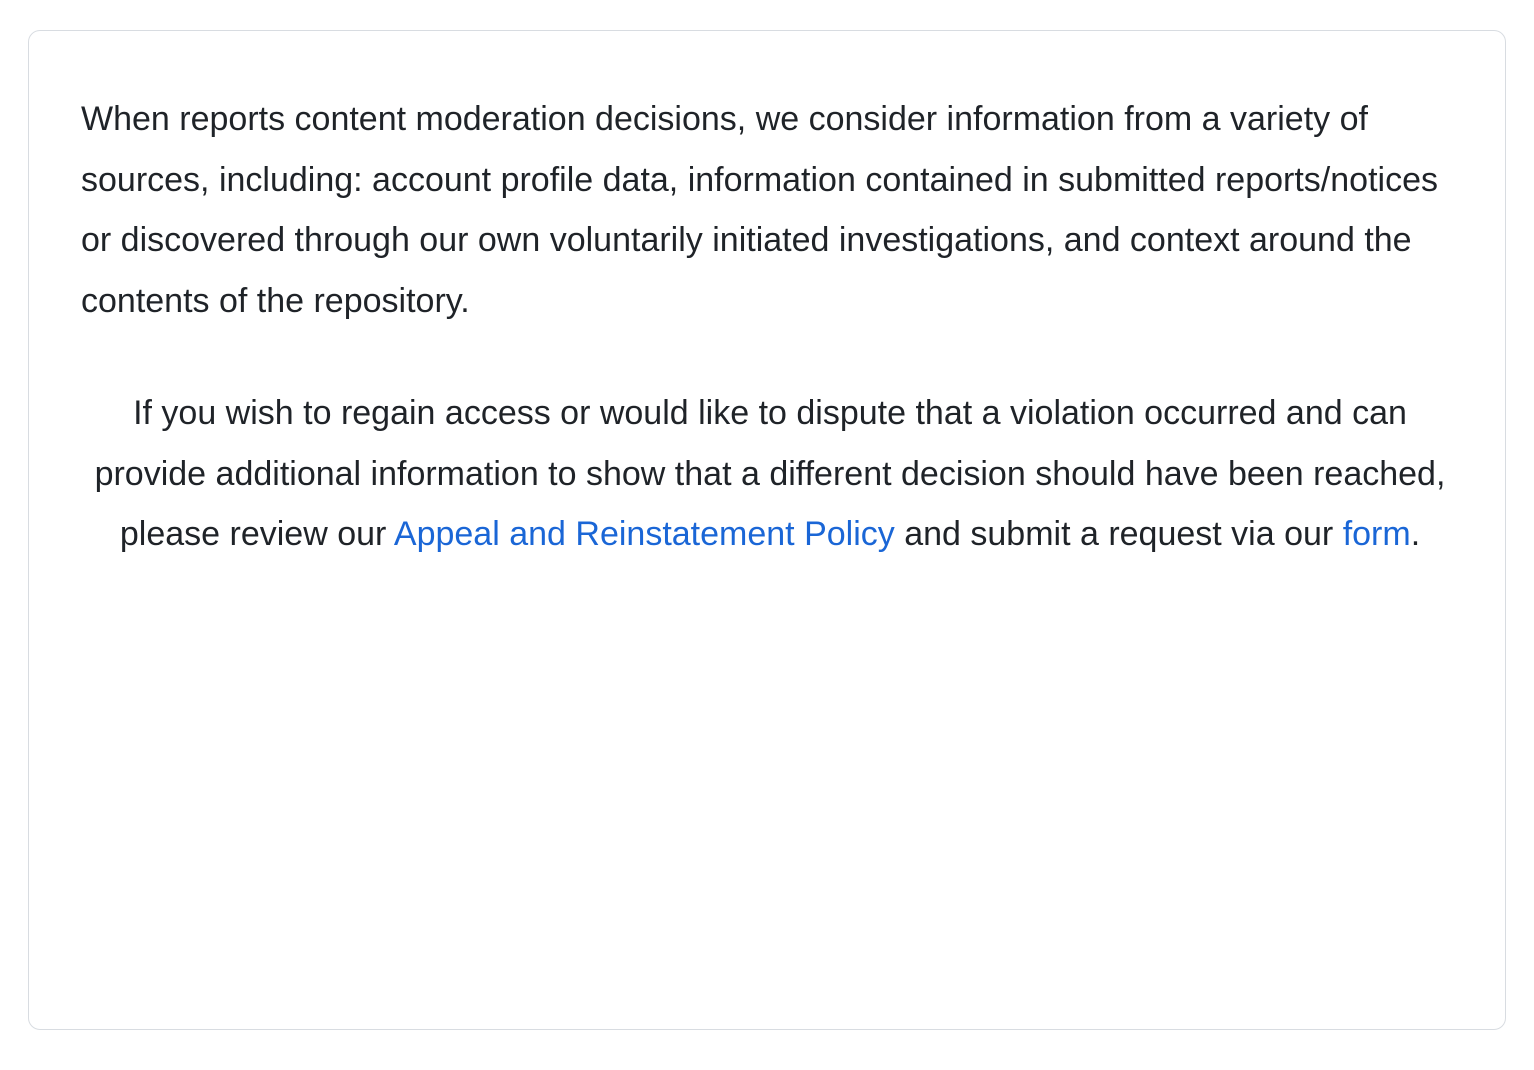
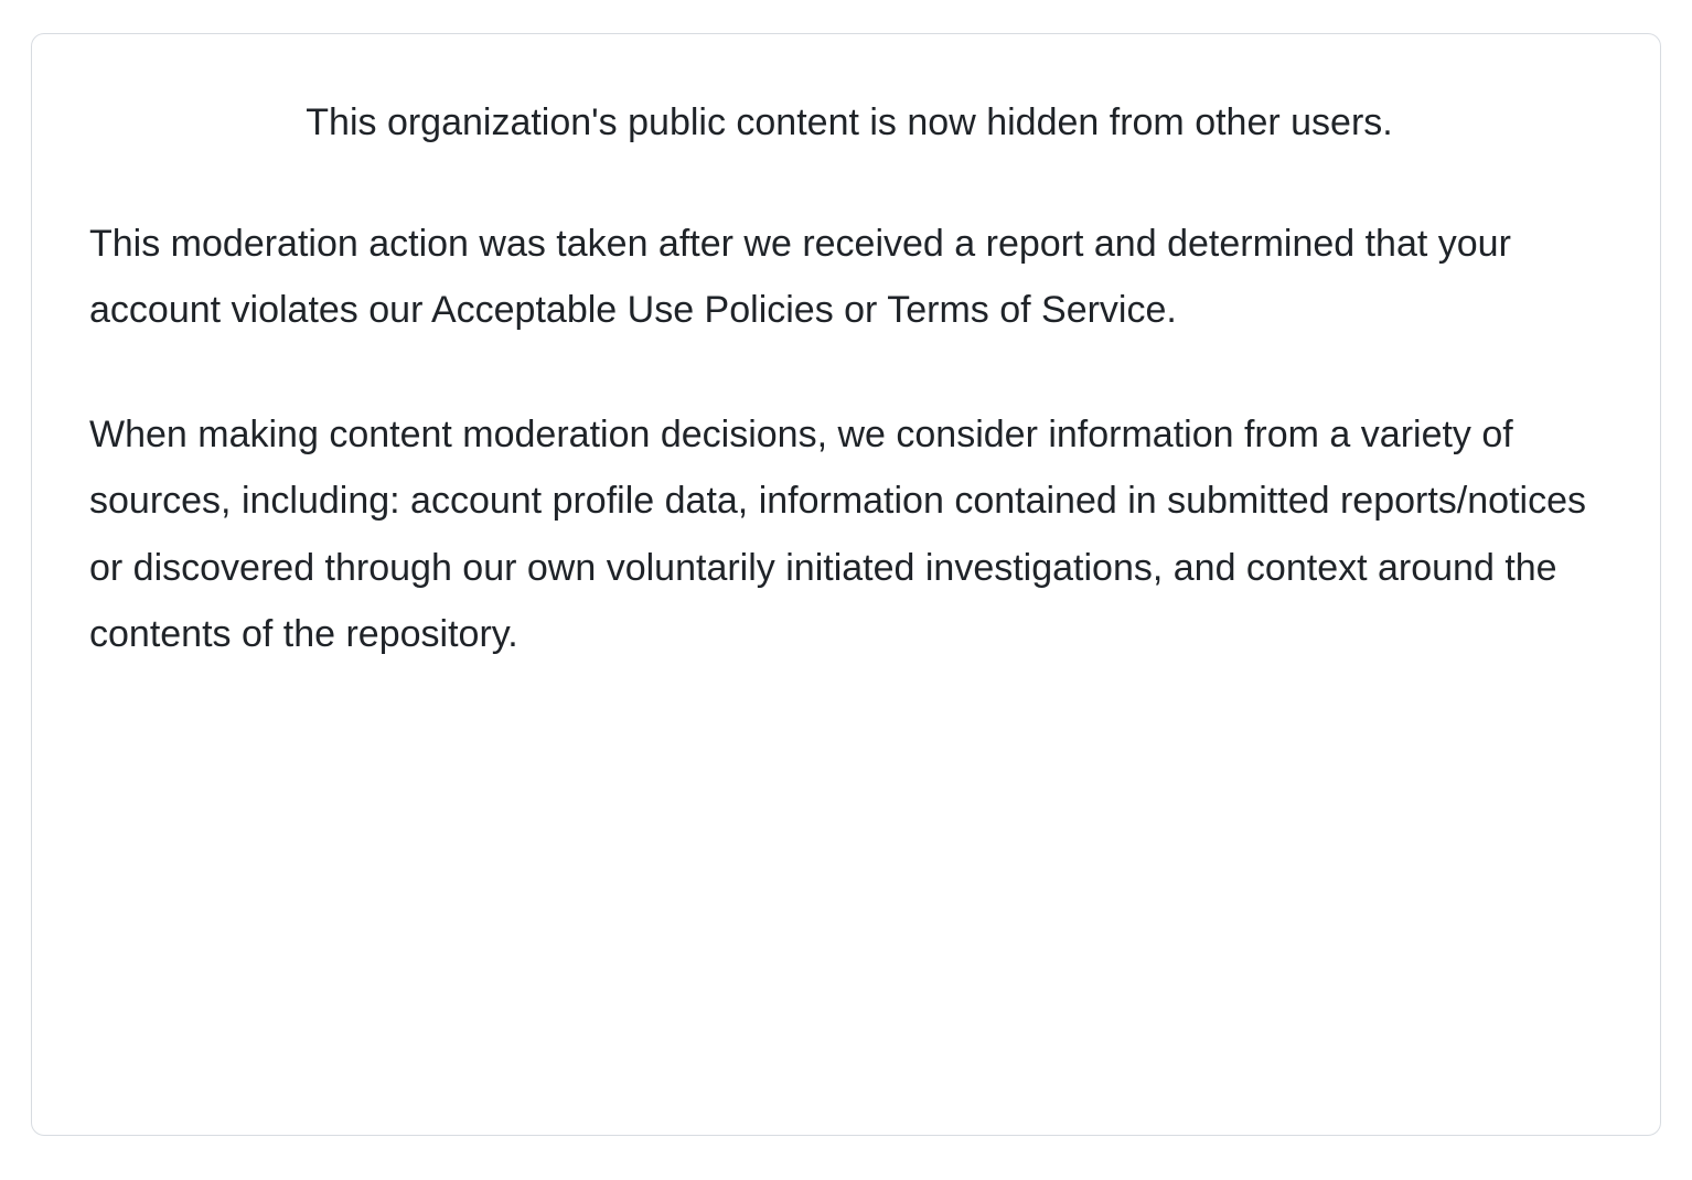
+ This organization's public content is now hidden from other users.
+ This moderation action was taken after we received a report and determined that your account violates our Acceptable Use Policies or Terms of Service.
- When reports content moderation decisions, we consider information from a variety of sources, including: account profile data, information contained in submitted reports/notices or discovered through our own voluntarily initiated investigations, and context around the contents of the repository.
+ When making content moderation decisions, we consider information from a variety of sources, including: account profile data, information contained in submitted reports/notices or discovered through our own voluntarily initiated investigations, and context around the contents of the repository.
- If you wish to regain access or would like to dispute that a violation occurred and can provide additional information to show that a different decision should have been reached, please review our Appeal and Reinstatement Policy and submit a request via our form.
